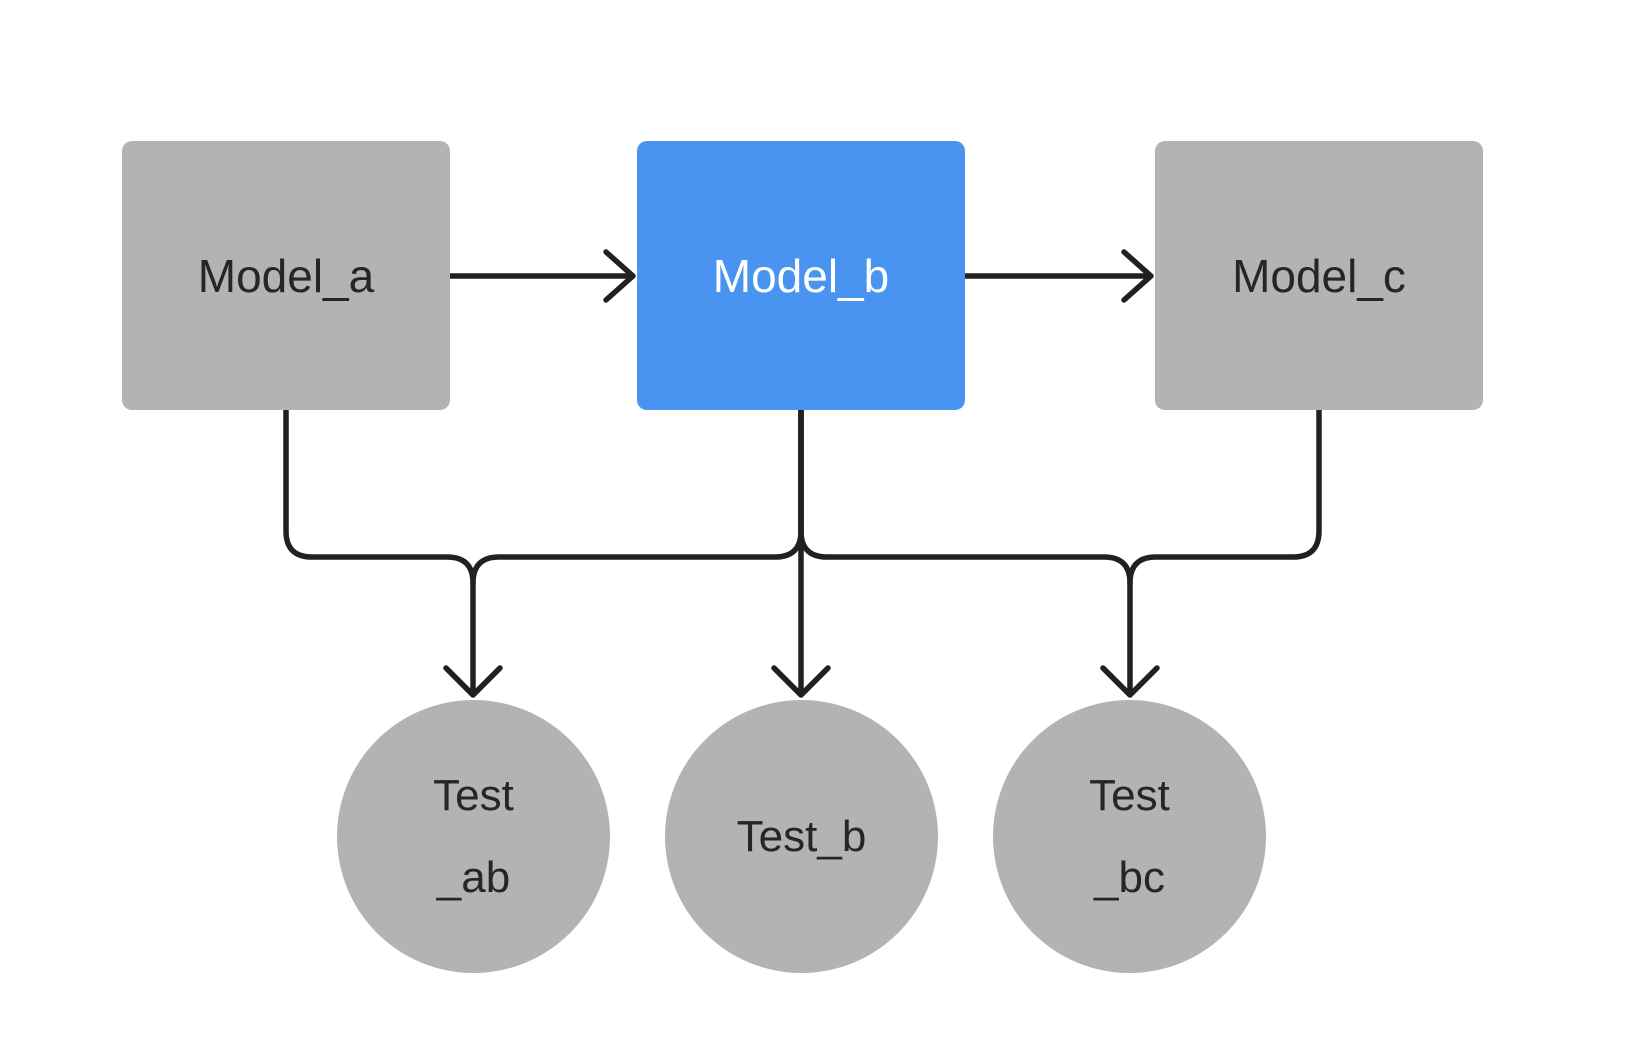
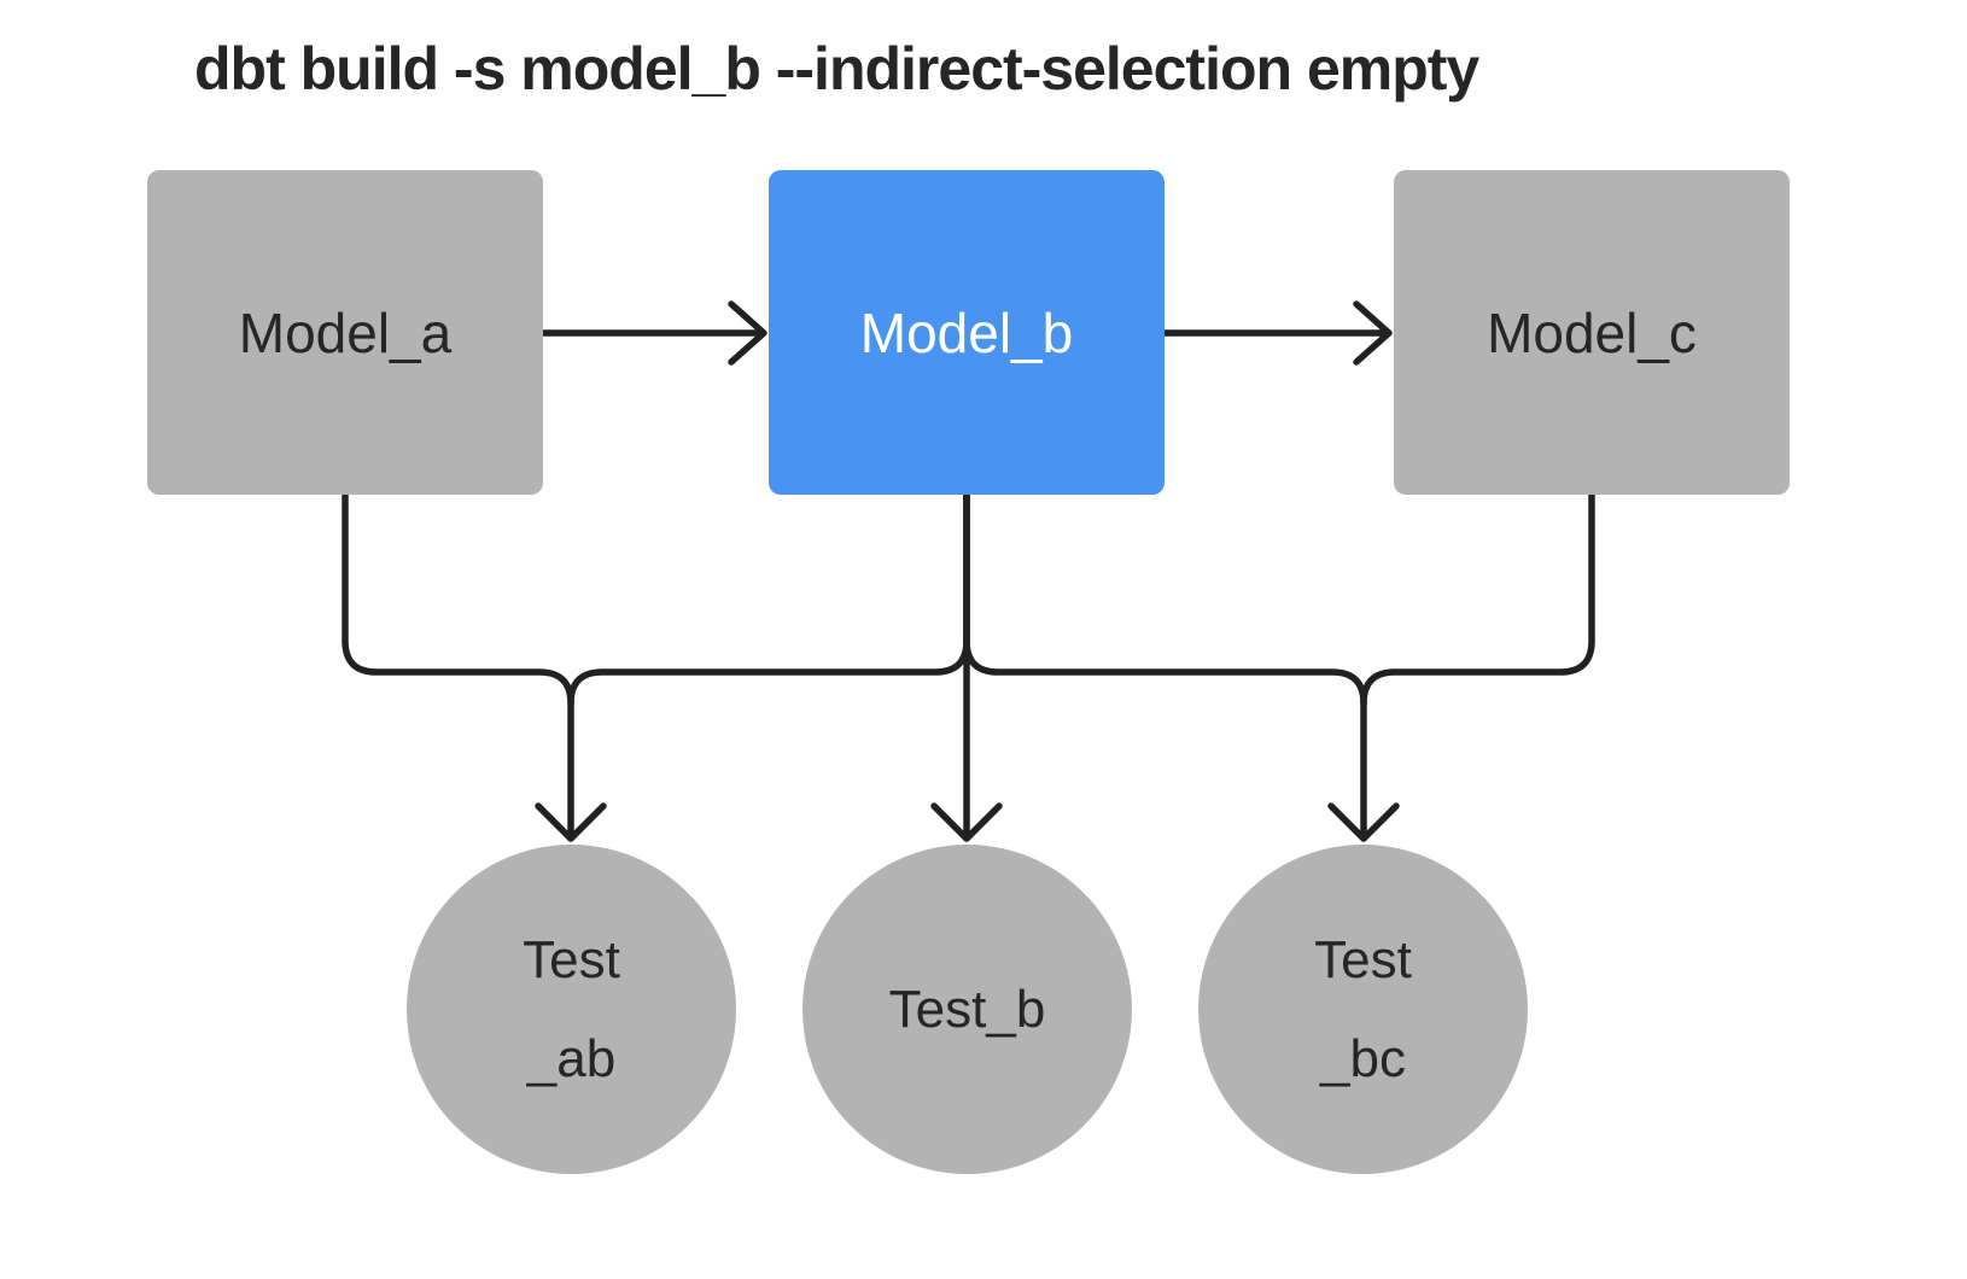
+ dbt build -s model_b --indirect-selection empty
  Model_a
  Model_b
  Model_c
  Test
  _ab
  Test_b
  Test
  _bc
